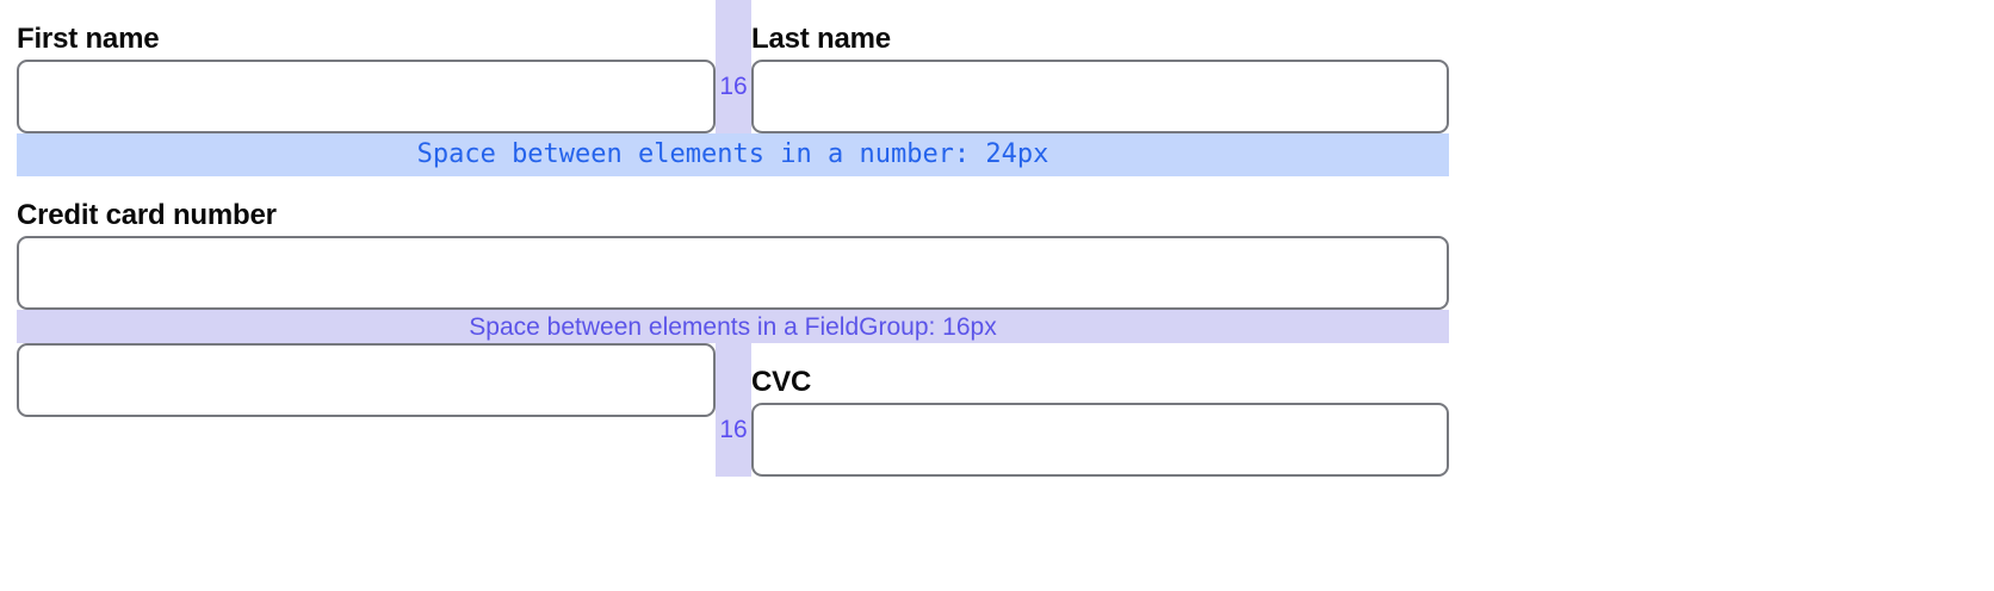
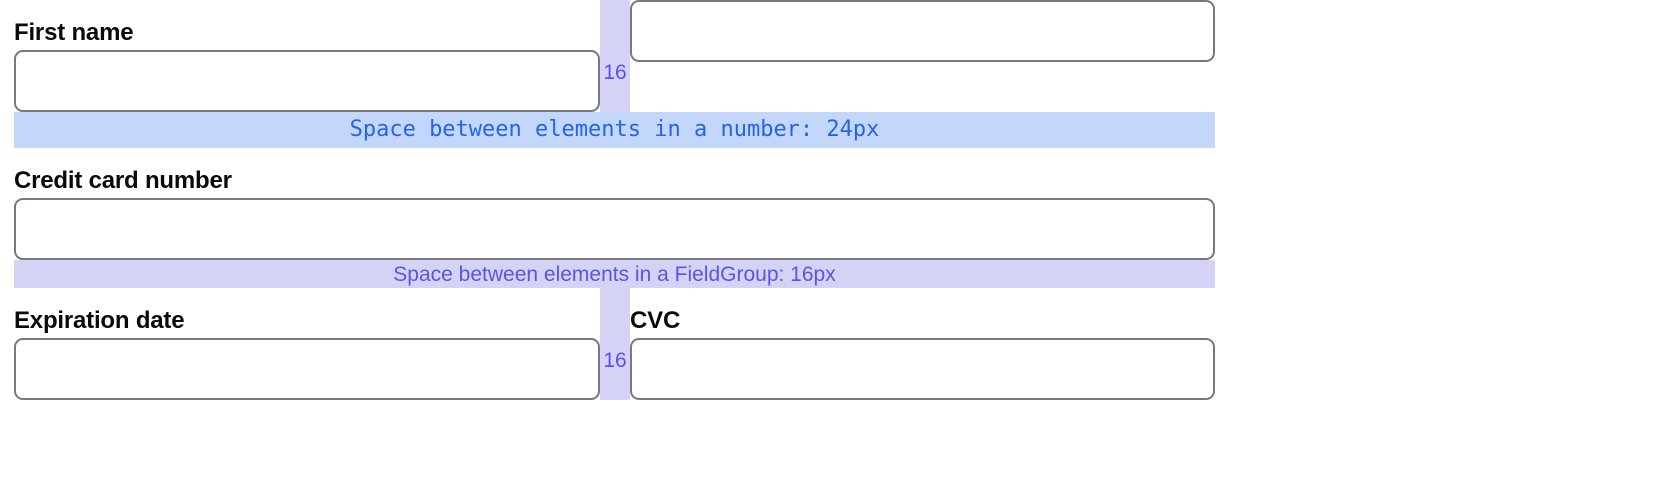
  First name
  16
- Last name
  Space between elements in a number: 24px
  Credit card number
  Space between elements in a FieldGroup: 16px
+ Expiration date
  16
  CVC
